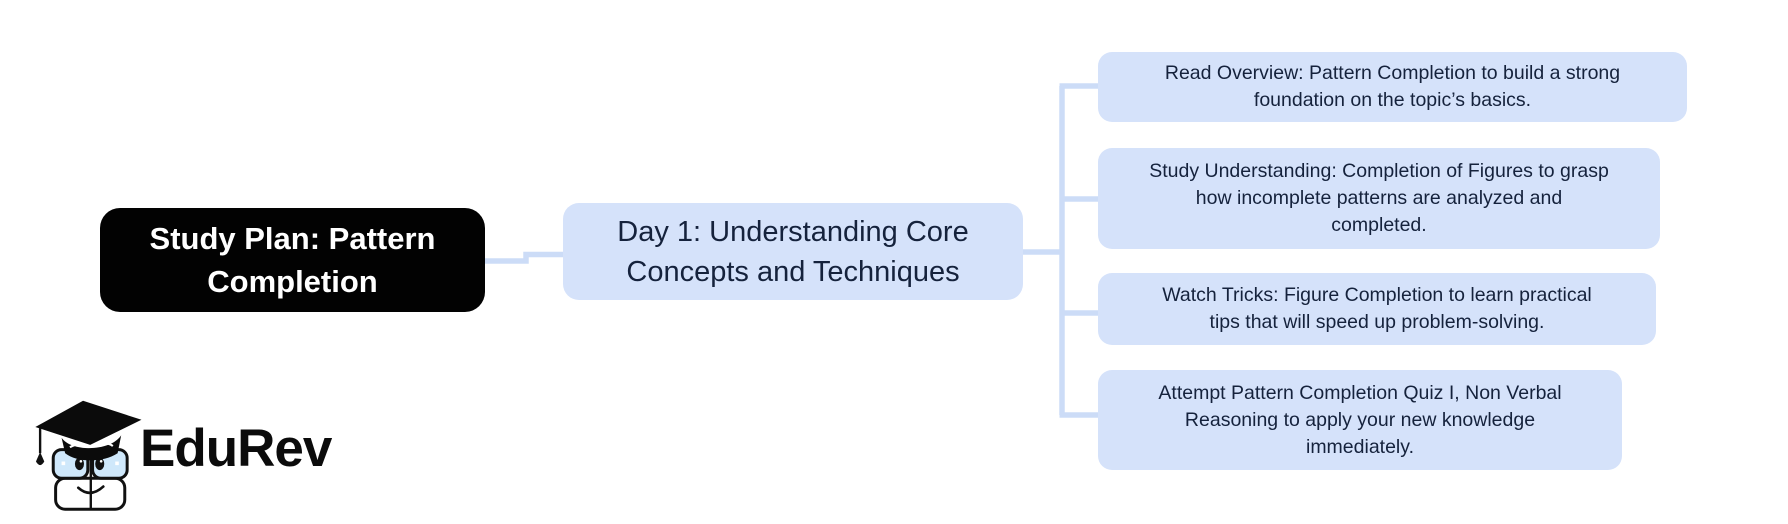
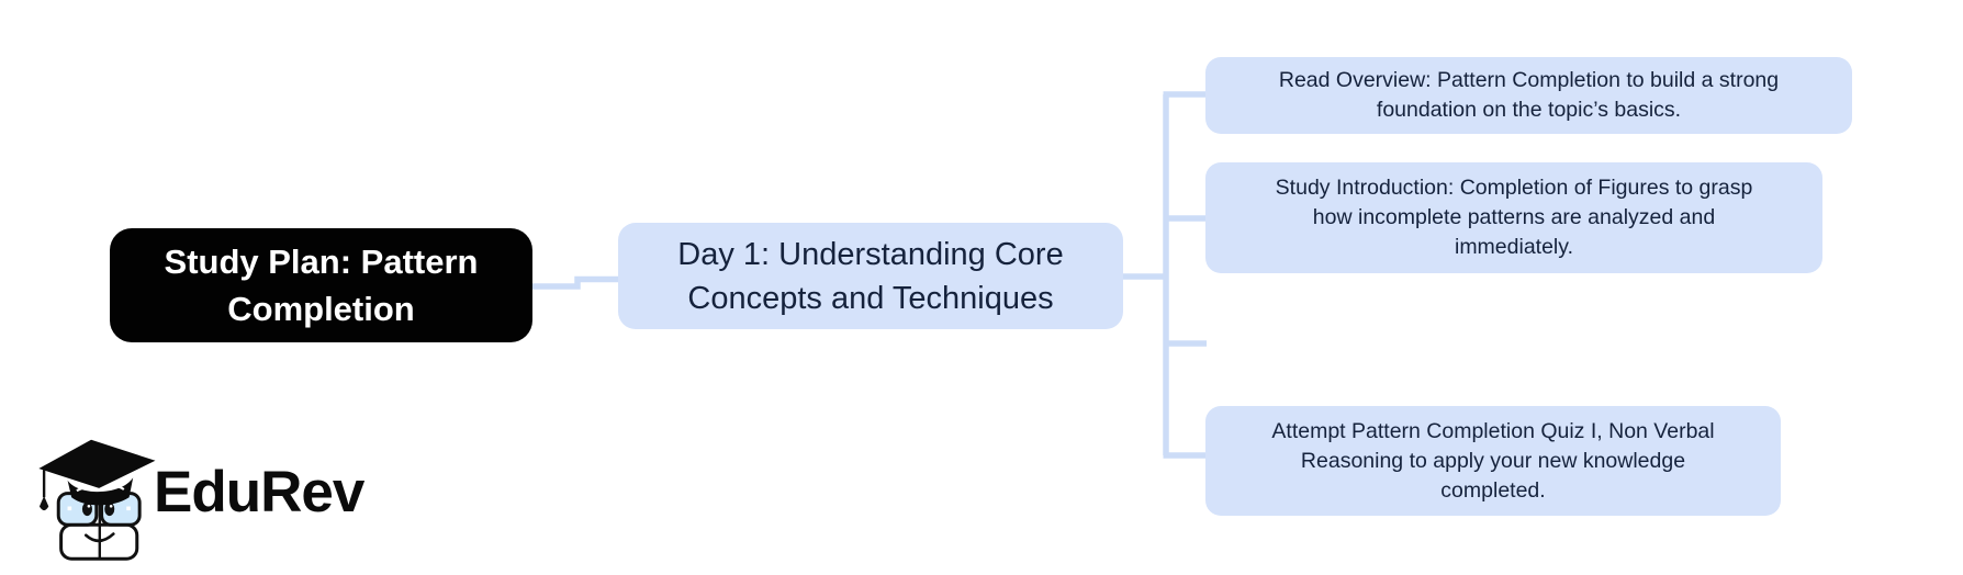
  Study Plan: Pattern
  Completion
  Day 1: Understanding Core
  Concepts and Techniques
  Read Overview: Pattern Completion to build a strong
  foundation on the topic’s basics.
- Study Understanding: Completion of Figures to grasp
+ Study Introduction: Completion of Figures to grasp
  how incomplete patterns are analyzed and
- completed.
+ immediately.
- Watch Tricks: Figure Completion to learn practical
- tips that will speed up problem-solving.
  Attempt Pattern Completion Quiz I, Non Verbal
  Reasoning to apply your new knowledge
- immediately.
+ completed.
  EduRev
